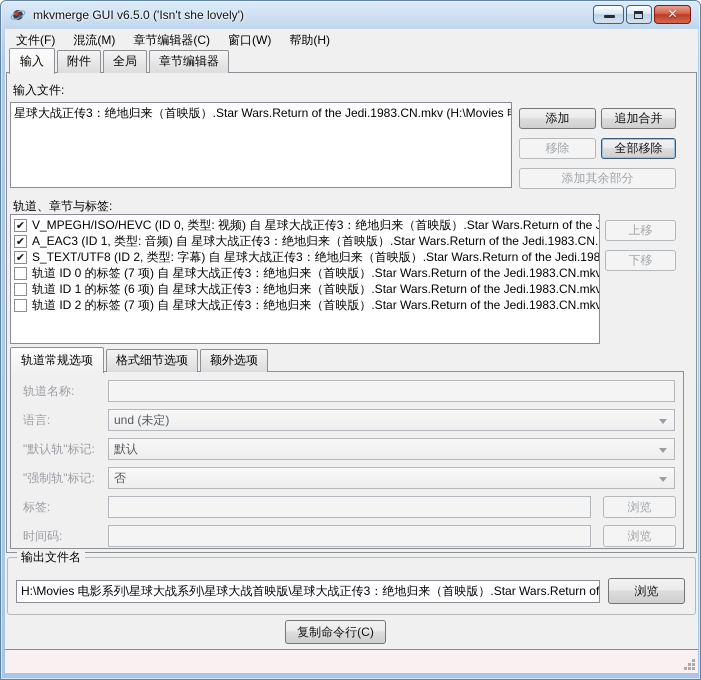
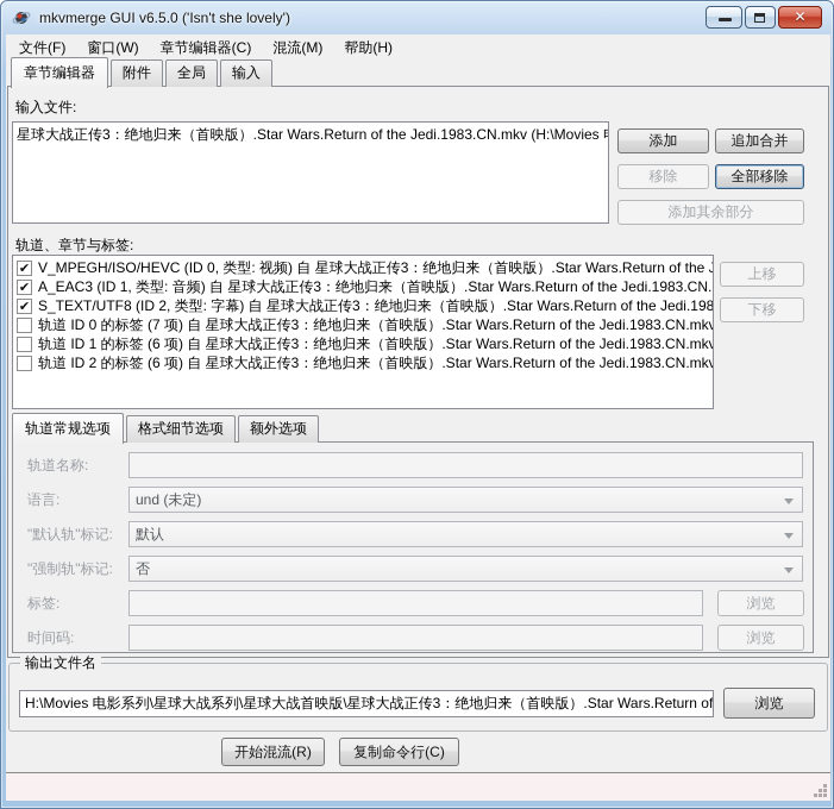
  mkvmerge GUI v6.5.0 ('Isn't she lovely')
  ✕
  文件(F)
- 混流(M)
+ 窗口(W)
  章节编辑器(C)
- 窗口(W)
+ 混流(M)
  帮助(H)
- 输入
+ 章节编辑器
  附件
  全局
- 章节编辑器
+ 输入
  输入文件:
  星球大战正传3：绝地归来（首映版）.Star Wars.Return of the Jedi.1983.CN.mkv (H:\Movies
  添加
  追加合并
  移除
  全部移除
  添加其余部分
  轨道、章节与标签:
  ✔
  V_MPEGH/ISO/HEVC (ID 0, 类型: 视频) 自 星球大战正传3：绝地归来（首映版）.Star Wars.Return of the J
  ✔
  A_EAC3 (ID 1, 类型: 音频) 自 星球大战正传3：绝地归来（首映版）.Star Wars.Return of the Jedi.1983.CN.
  ✔
  S_TEXT/UTF8 (ID 2, 类型: 字幕) 自 星球大战正传3：绝地归来（首映版）.Star Wars.Return of the Jedi.198
  轨道 ID 0 的标签 (7 项) 自 星球大战正传3：绝地归来（首映版）.Star Wars.Return of the Jedi.1983.CN.mkv
  轨道 ID 1 的标签 (6 项) 自 星球大战正传3：绝地归来（首映版）.Star Wars.Return of the Jedi.1983.CN.mkv
- 轨道 ID 2 的标签 (7 项) 自 星球大战正传3：绝地归来（首映版）.Star Wars.Return of the Jedi.1983.CN.mkv
+ 轨道 ID 2 的标签 (6 项) 自 星球大战正传3：绝地归来（首映版）.Star Wars.Return of the Jedi.1983.CN.mkv
  上移
  下移
  轨道常规选项
  格式细节选项
  额外选项
  轨道名称:
  语言:
  und (未定)
  "默认轨"标记:
  默认
  "强制轨"标记:
  否
  标签:
  浏览
  时间码:
  浏览
  输出文件名
  H:\Movies 电影系列\星球大战系列\星球大战首映版\星球大战正传3：绝地归来（首映版）.Star Wars.Return of
  浏览
+ 开始混流(R)
  复制命令行(C)
